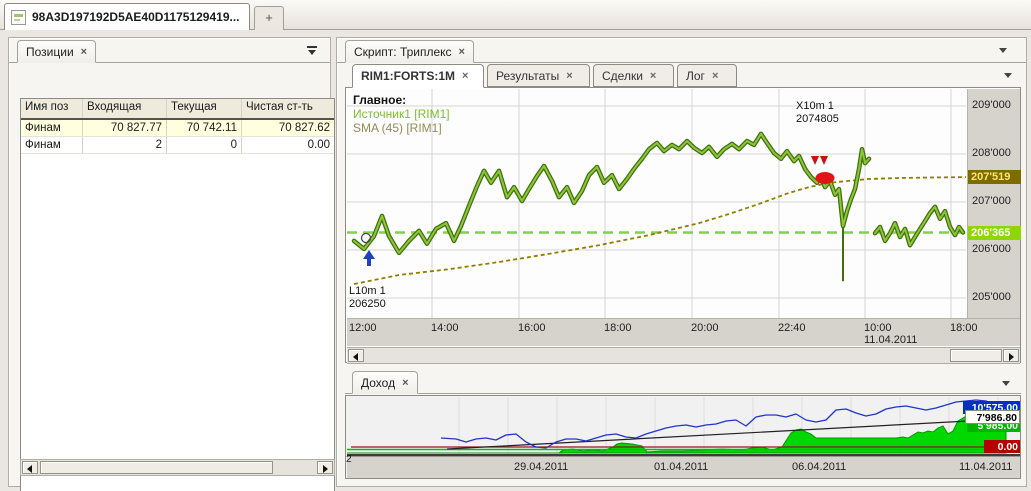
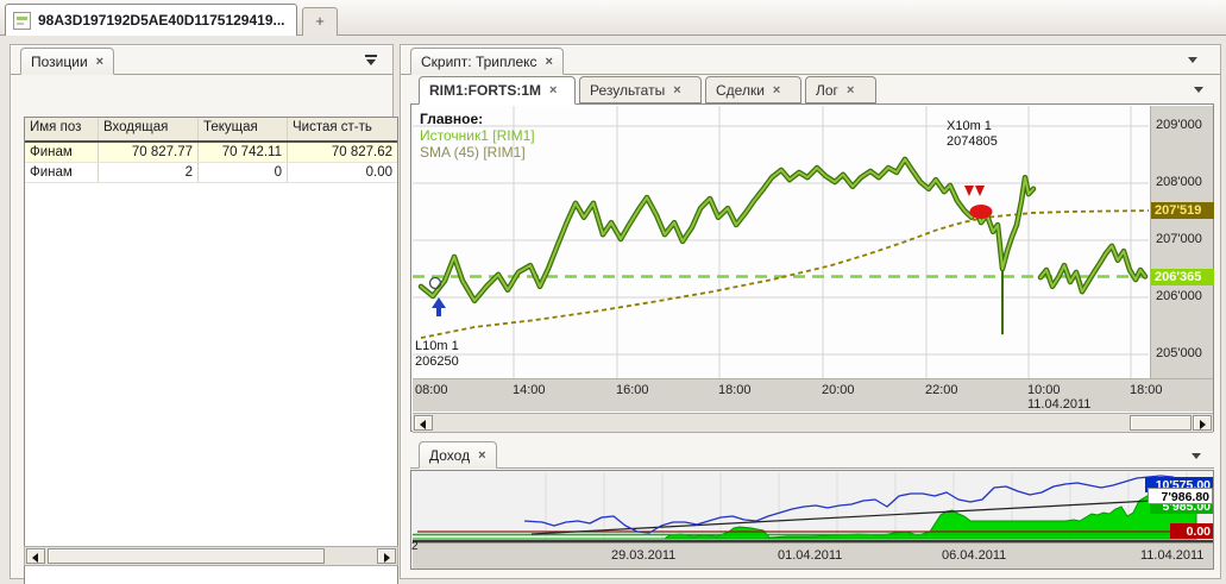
  98A3D197192D5AE40D1175129419...
  +
  Позиции
  ×
  Имя поз
  Входящая
  Текущая
  Чистая ст-ть
  Финам
  70 827.77
  70 742.11
  70 827.62
  Финам
  2
  0
  0.00
  Скрипт: Триплекс
  ×
  RIM1:FORTS:1M
  ×
  Результаты
  ×
  Сделки
  ×
  Лог
  ×
  Главное:
  Источник1 [RIM1]
  SMA (45) [RIM1]
  X10m 1
  2074805
  L10m 1
  206250
  209'000
  208'000
  207'000
  206'000
  205'000
  207'519
  206'365
- 12:00
+ 08:00
  14:00
  16:00
  18:00
  20:00
- 22:40
+ 22:00
  10:00
  18:00
  11.04.2011
  Доход
  ×
  2
  10'575.00
  5'985.00
  7'986.80
  0.00
- 29.04.2011
+ 29.03.2011
  01.04.2011
  06.04.2011
  11.04.2011
